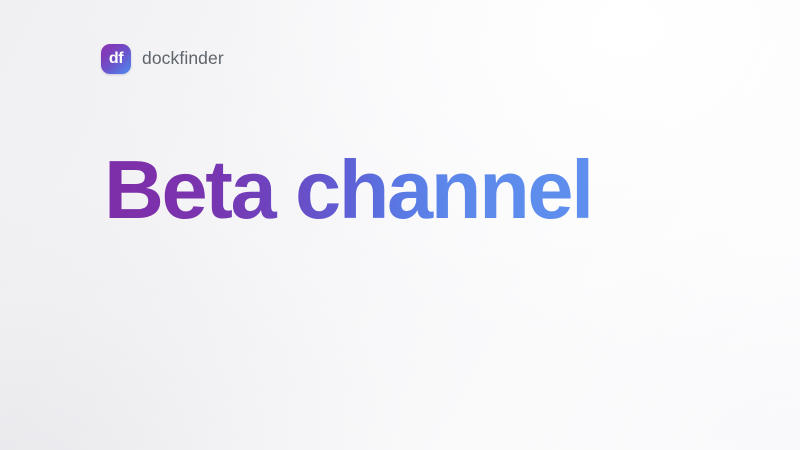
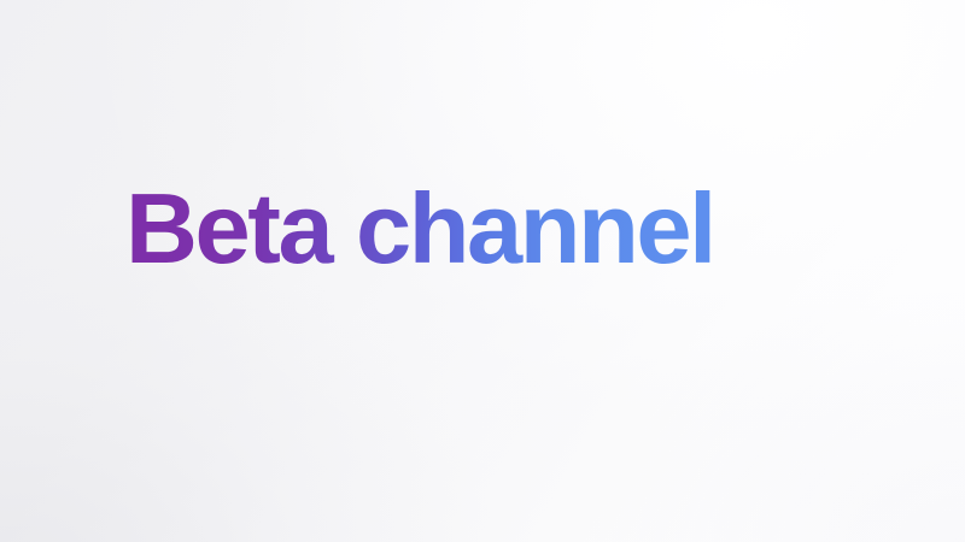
- df
- dockfinder
  Beta channel
